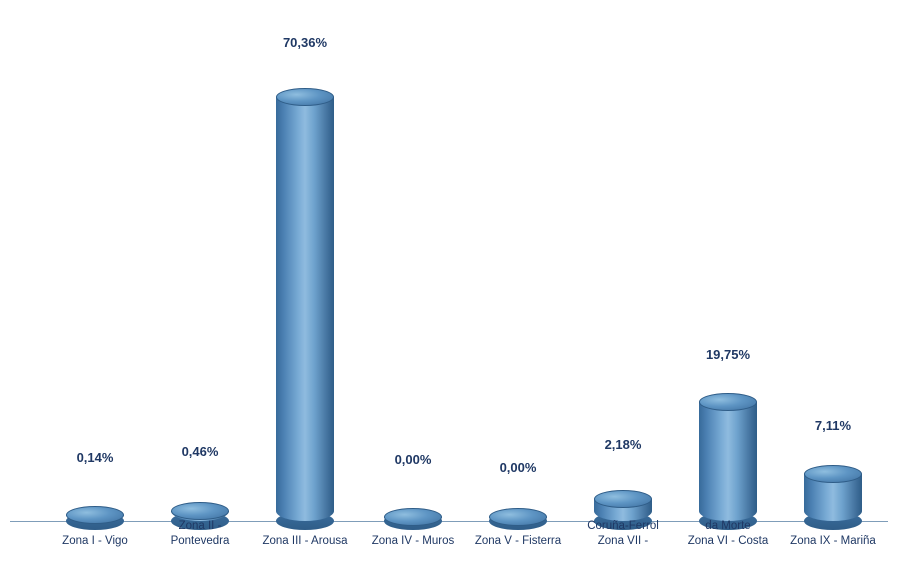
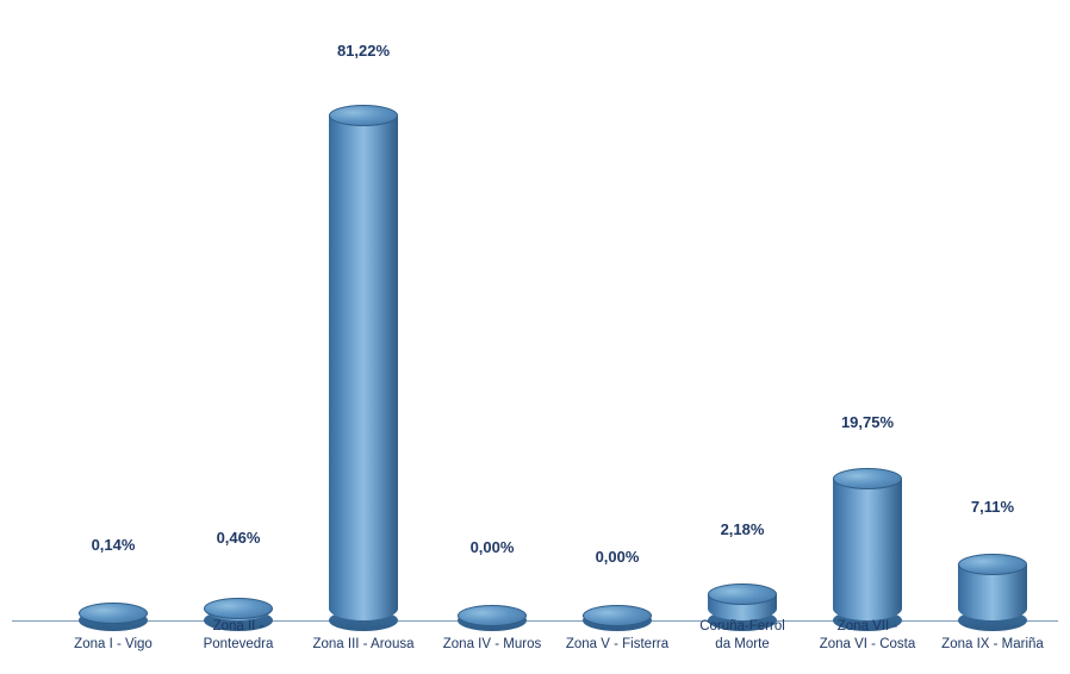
  0,14%
  Zona I - Vigo
  0,46%
  Zona II -
  Pontevedra
- 70,36%
+ 81,22%
  Zona III - Arousa
  0,00%
  Zona IV - Muros
  0,00%
  Zona V - Fisterra
  2,18%
  Coruña-Ferrol
- Zona VII -
+ da Morte
  19,75%
- da Morte
+ Zona VII -
  Zona VI - Costa
  7,11%
  Zona IX - Mariña
